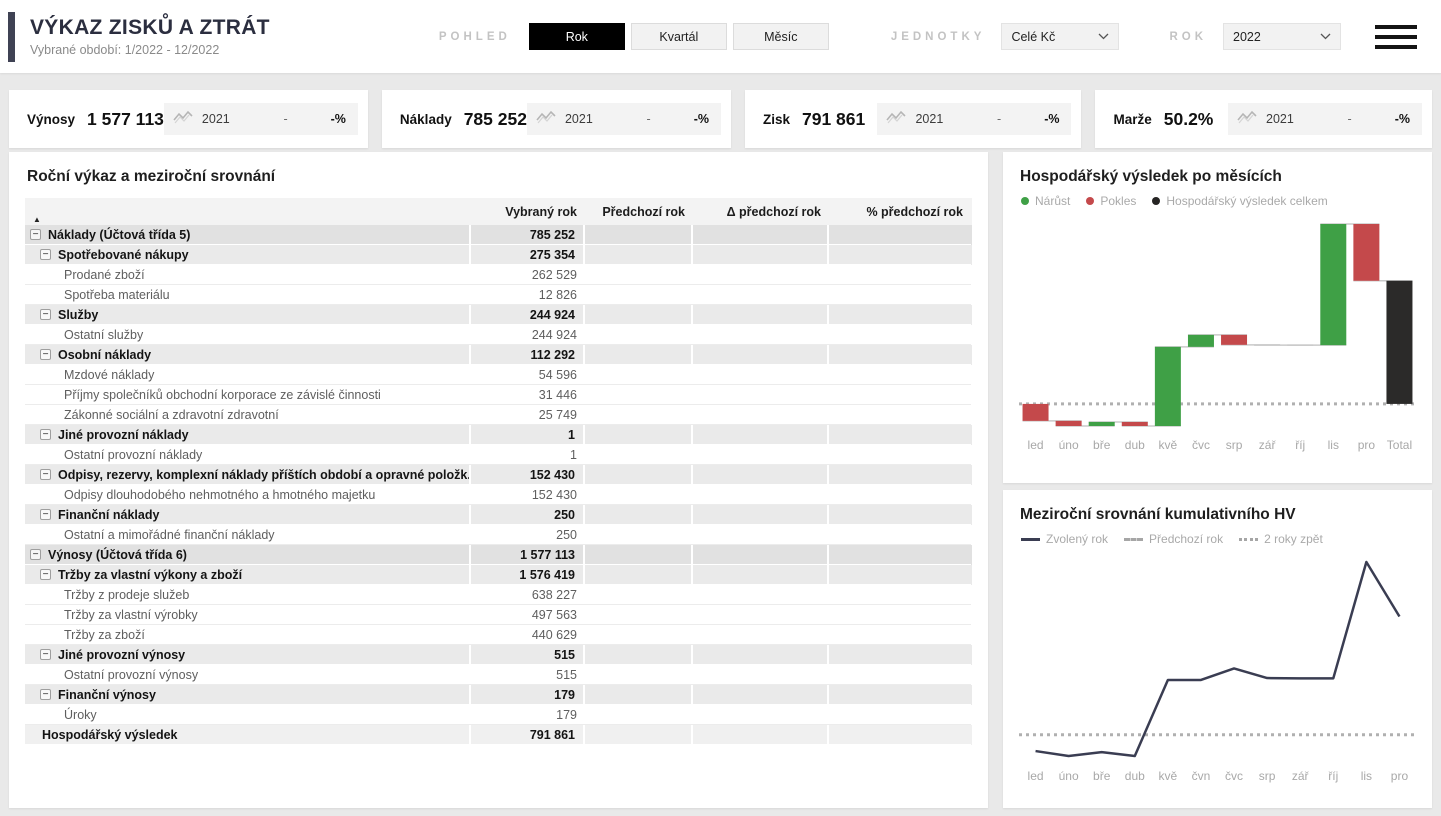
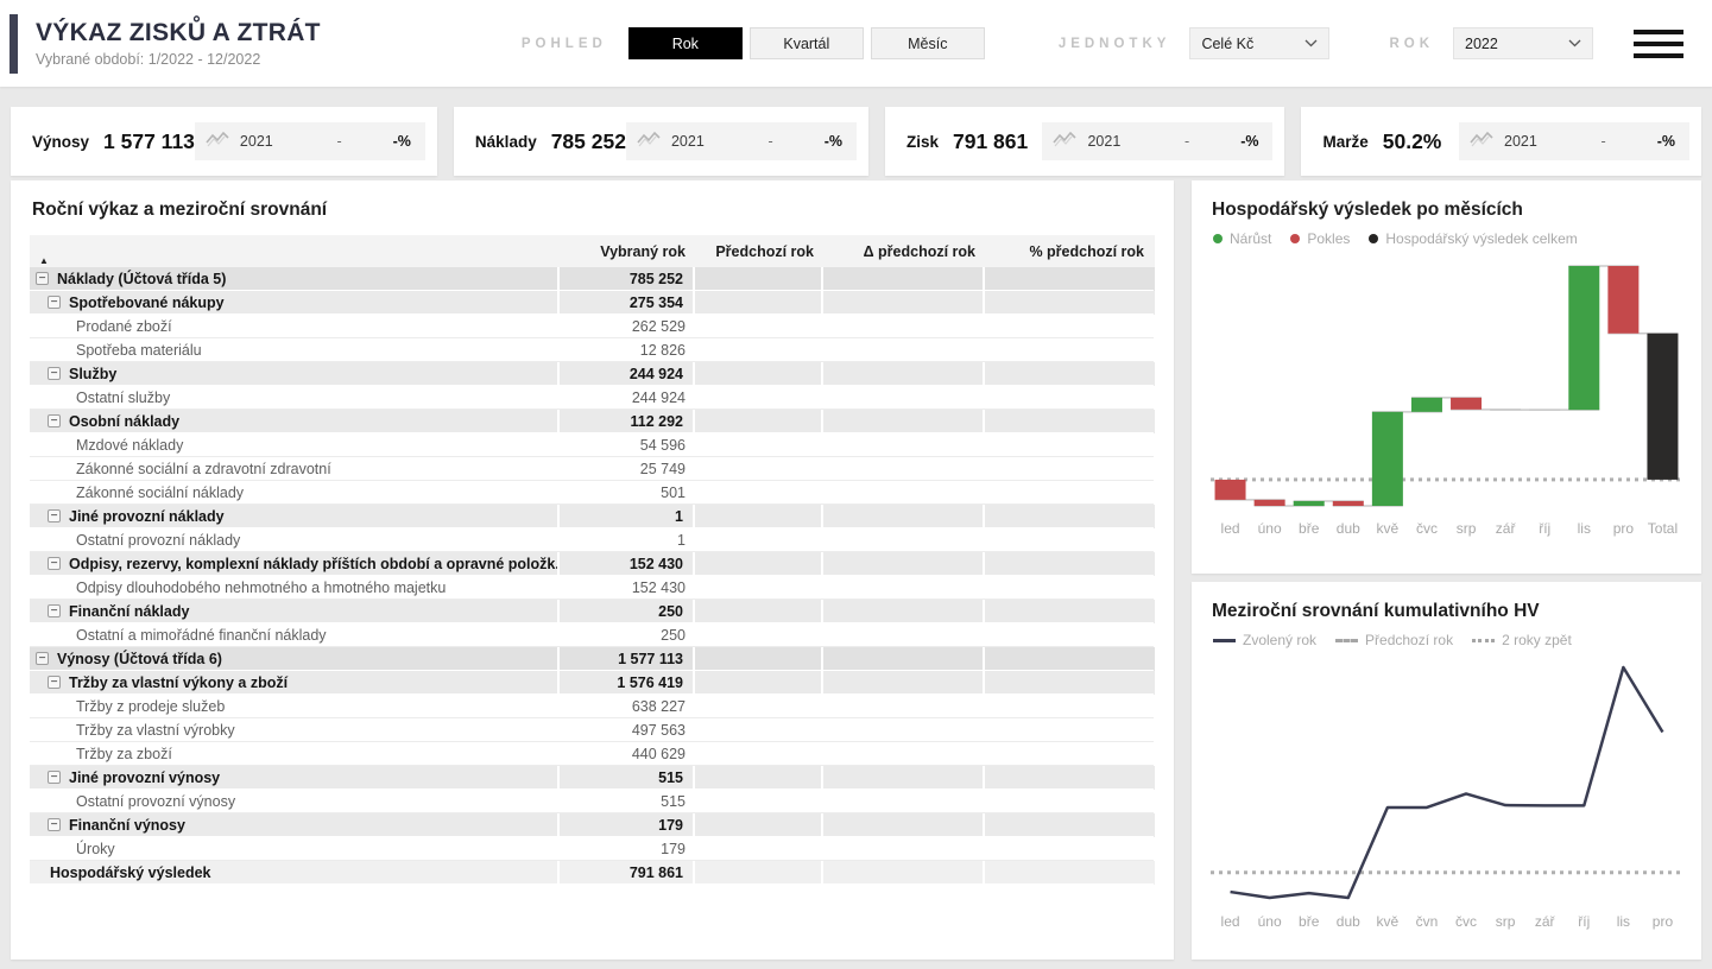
  VÝKAZ ZISKŮ A ZTRÁT
  Vybrané období: 1/2022 - 12/2022
  POHLED
  Rok
  Kvartál
  Měsíc
  JEDNOTKY
  Celé Kč
  ROK
  2022
  Výnosy
  1 577 113
  2021
  -
  -%
  Náklady
  785 252
  2021
  -
  -%
  Zisk
  791 861
  2021
  -
  -%
  Marže
  50.2%
  2021
  -
  -%
  Roční výkaz a meziroční srovnání
  ▲
  Vybraný rok
  Předchozí rok
  Δ předchozí rok
  % předchozí rok
  −
  Náklady (Účtová třída 5)
  785 252
  −
  Spotřebované nákupy
  275 354
  Prodané zboží
  262 529
  Spotřeba materiálu
  12 826
  −
  Služby
  244 924
  Ostatní služby
  244 924
  −
  Osobní náklady
  112 292
  Mzdové náklady
  54 596
- Příjmy společníků obchodní korporace ze závislé činnosti
- 31 446
  Zákonné sociální a zdravotní zdravotní
  25 749
+ Zákonné sociální náklady
+ 501
  −
  Jiné provozní náklady
  1
  Ostatní provozní náklady
  1
  −
  Odpisy, rezervy, komplexní náklady příštích období a opravné položk
  152 430
  Odpisy dlouhodobého nehmotného a hmotného majetku
  152 430
  −
  Finanční náklady
  250
  Ostatní a mimořádné finanční náklady
  250
  −
  Výnosy (Účtová třída 6)
  1 577 113
  −
  Tržby za vlastní výkony a zboží
  1 576 419
  Tržby z prodeje služeb
  638 227
  Tržby za vlastní výrobky
  497 563
  Tržby za zboží
  440 629
  −
  Jiné provozní výnosy
  515
  Ostatní provozní výnosy
  515
  −
  Finanční výnosy
  179
  Úroky
  179
  Hospodářský výsledek
  791 861
  Hospodářský výsledek po měsících
  Nárůst
  Pokles
  Hospodářský výsledek celkem
  led
  úno
  bře
  dub
  kvě
  čvc
  srp
  zář
  říj
  lis
  pro
  Total
  Meziroční srovnání kumulativního HV
  Zvolený rok
  Předchozí rok
  2 roky zpět
  led
  úno
  bře
  dub
  kvě
  čvn
  čvc
  srp
  zář
  říj
  lis
  pro
